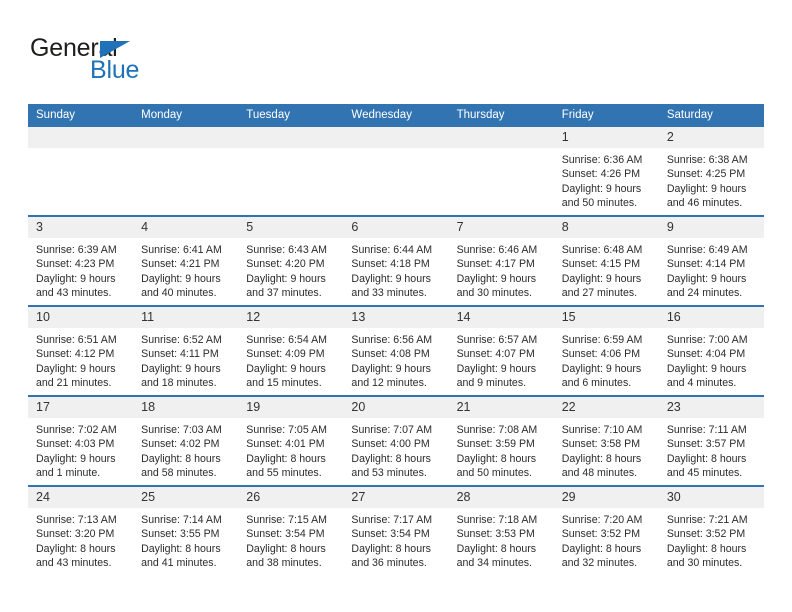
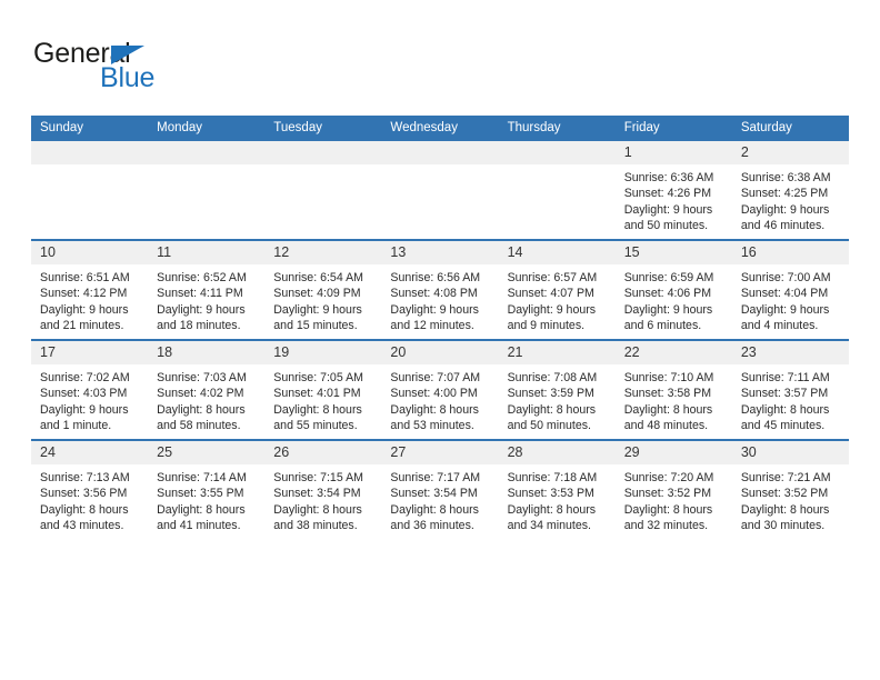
  General
  Blue
  Sunday	Monday	Tuesday	Wednesday	Thursday	Friday	Saturday
  					1Sunrise: 6:36 AMSunset: 4:26 PMDaylight: 9 hours and 50 minutes.	2Sunrise: 6:38 AMSunset: 4:25 PMDaylight: 9 hours and 46 minutes.
- 3Sunrise: 6:39 AMSunset: 4:23 PMDaylight: 9 hours and 43 minutes.	4Sunrise: 6:41 AMSunset: 4:21 PMDaylight: 9 hours and 40 minutes.	5Sunrise: 6:43 AMSunset: 4:20 PMDaylight: 9 hours and 37 minutes.	6Sunrise: 6:44 AMSunset: 4:18 PMDaylight: 9 hours and 33 minutes.	7Sunrise: 6:46 AMSunset: 4:17 PMDaylight: 9 hours and 30 minutes.	8Sunrise: 6:48 AMSunset: 4:15 PMDaylight: 9 hours and 27 minutes.	9Sunrise: 6:49 AMSunset: 4:14 PMDaylight: 9 hours and 24 minutes.
  10Sunrise: 6:51 AMSunset: 4:12 PMDaylight: 9 hours and 21 minutes.	11Sunrise: 6:52 AMSunset: 4:11 PMDaylight: 9 hours and 18 minutes.	12Sunrise: 6:54 AMSunset: 4:09 PMDaylight: 9 hours and 15 minutes.	13Sunrise: 6:56 AMSunset: 4:08 PMDaylight: 9 hours and 12 minutes.	14Sunrise: 6:57 AMSunset: 4:07 PMDaylight: 9 hours and 9 minutes.	15Sunrise: 6:59 AMSunset: 4:06 PMDaylight: 9 hours and 6 minutes.	16Sunrise: 7:00 AMSunset: 4:04 PMDaylight: 9 hours and 4 minutes.
  17Sunrise: 7:02 AMSunset: 4:03 PMDaylight: 9 hours and 1 minute.	18Sunrise: 7:03 AMSunset: 4:02 PMDaylight: 8 hours and 58 minutes.	19Sunrise: 7:05 AMSunset: 4:01 PMDaylight: 8 hours and 55 minutes.	20Sunrise: 7:07 AMSunset: 4:00 PMDaylight: 8 hours and 53 minutes.	21Sunrise: 7:08 AMSunset: 3:59 PMDaylight: 8 hours and 50 minutes.	22Sunrise: 7:10 AMSunset: 3:58 PMDaylight: 8 hours and 48 minutes.	23Sunrise: 7:11 AMSunset: 3:57 PMDaylight: 8 hours and 45 minutes.
- 24Sunrise: 7:13 AMSunset: 3:20 PMDaylight: 8 hours and 43 minutes.	25Sunrise: 7:14 AMSunset: 3:55 PMDaylight: 8 hours and 41 minutes.	26Sunrise: 7:15 AMSunset: 3:54 PMDaylight: 8 hours and 38 minutes.	27Sunrise: 7:17 AMSunset: 3:54 PMDaylight: 8 hours and 36 minutes.	28Sunrise: 7:18 AMSunset: 3:53 PMDaylight: 8 hours and 34 minutes.	29Sunrise: 7:20 AMSunset: 3:52 PMDaylight: 8 hours and 32 minutes.	30Sunrise: 7:21 AMSunset: 3:52 PMDaylight: 8 hours and 30 minutes.
+ 24Sunrise: 7:13 AMSunset: 3:56 PMDaylight: 8 hours and 43 minutes.	25Sunrise: 7:14 AMSunset: 3:55 PMDaylight: 8 hours and 41 minutes.	26Sunrise: 7:15 AMSunset: 3:54 PMDaylight: 8 hours and 38 minutes.	27Sunrise: 7:17 AMSunset: 3:54 PMDaylight: 8 hours and 36 minutes.	28Sunrise: 7:18 AMSunset: 3:53 PMDaylight: 8 hours and 34 minutes.	29Sunrise: 7:20 AMSunset: 3:52 PMDaylight: 8 hours and 32 minutes.	30Sunrise: 7:21 AMSunset: 3:52 PMDaylight: 8 hours and 30 minutes.
